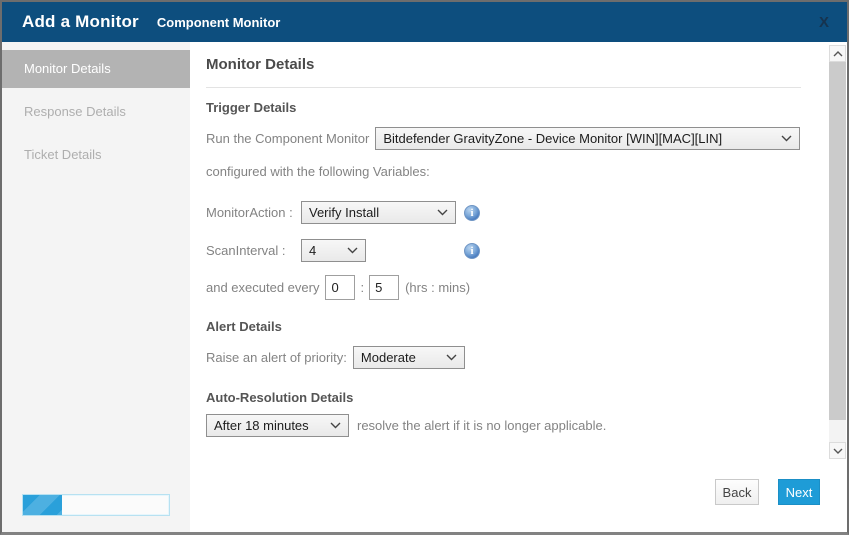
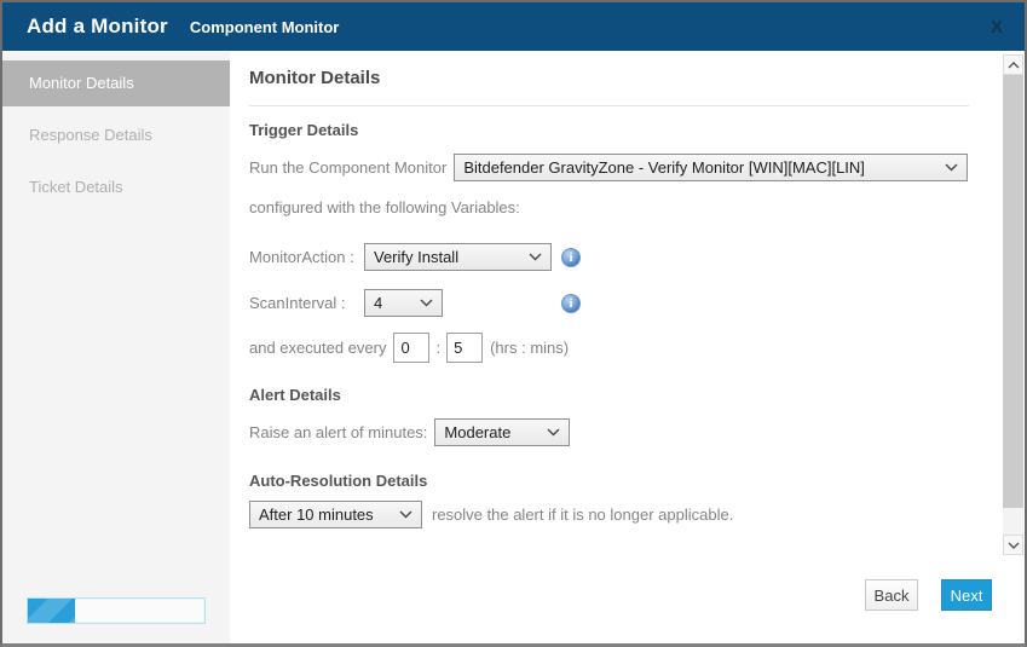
  Add a Monitor
  Component Monitor
  X
  Monitor Details
  Response Details
  Ticket Details
  Monitor Details
  Trigger Details
  Run the Component Monitor
- Bitdefender GravityZone - Device Monitor [WIN][MAC][LIN]
+ Bitdefender GravityZone - Verify Monitor [WIN][MAC][LIN]
  configured with the following Variables:
  MonitorAction :
  Verify Install
  i
  ScanInterval :
  4
  i
  and executed every
  0
  :
  5
  (hrs : mins)
  Alert Details
- Raise an alert of priority:
+ Raise an alert of minutes:
  Moderate
  Auto-Resolution Details
- After 18 minutes
+ After 10 minutes
  resolve the alert if it is no longer applicable.
  Back
  Next
